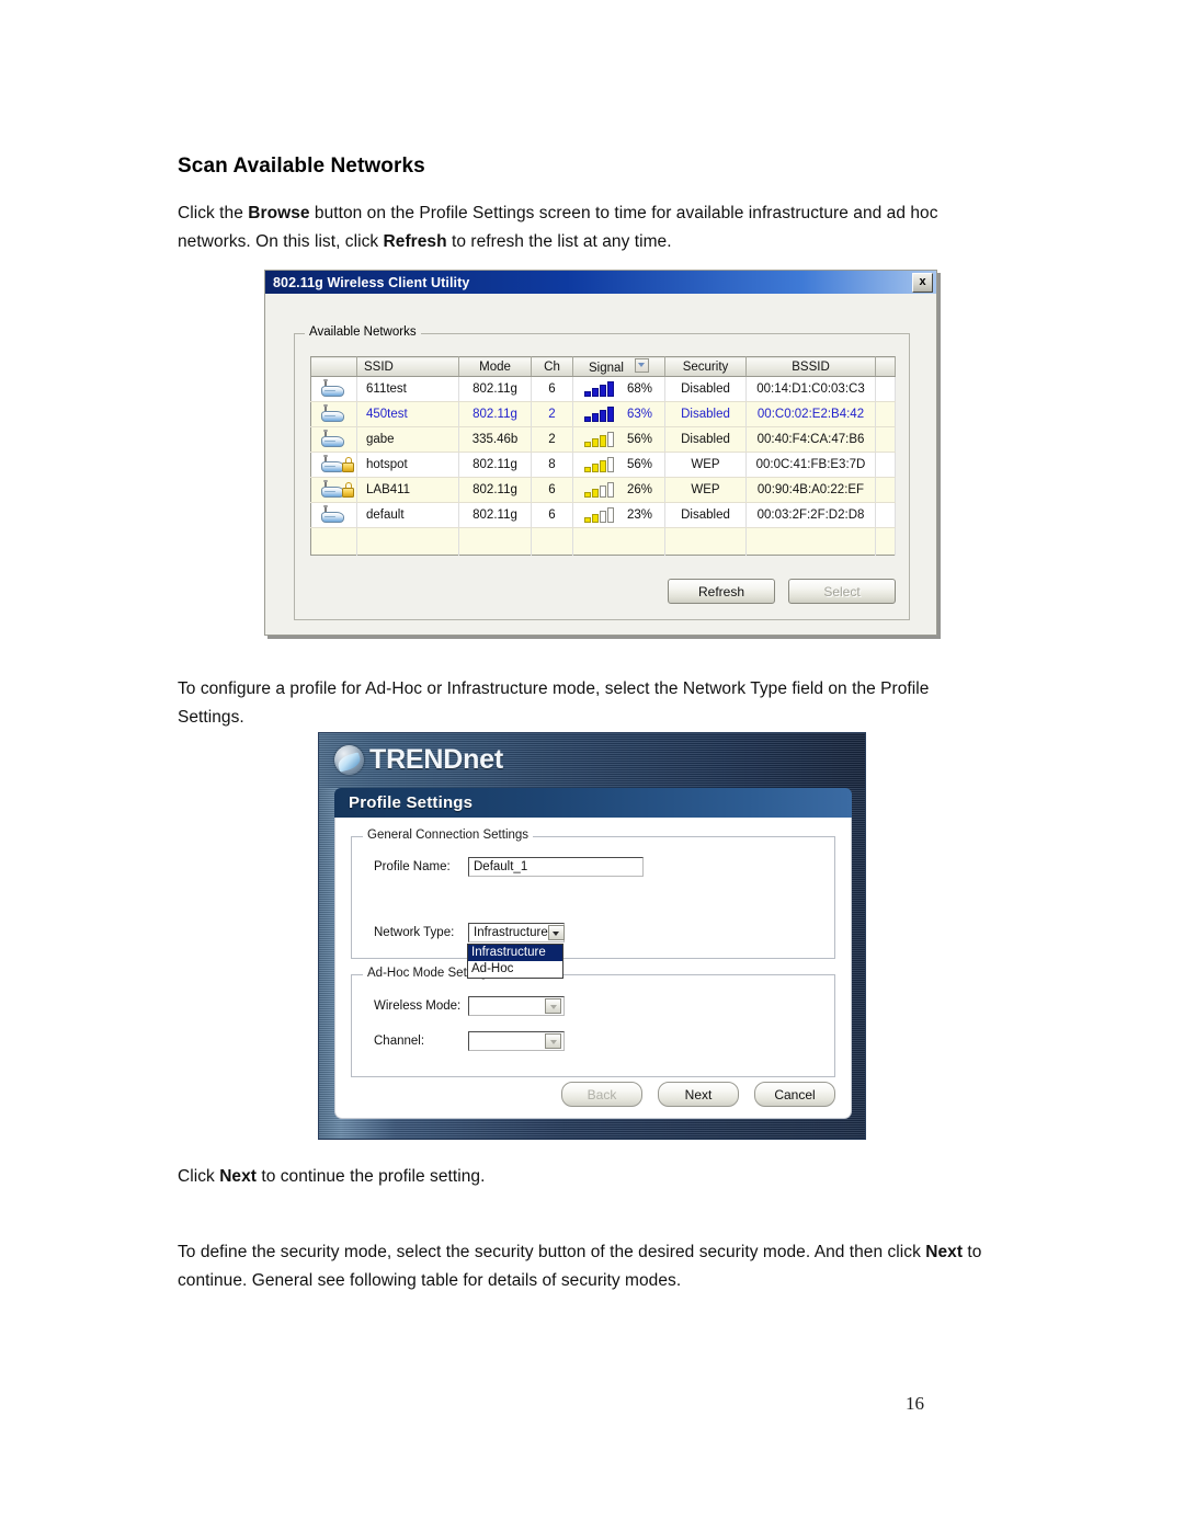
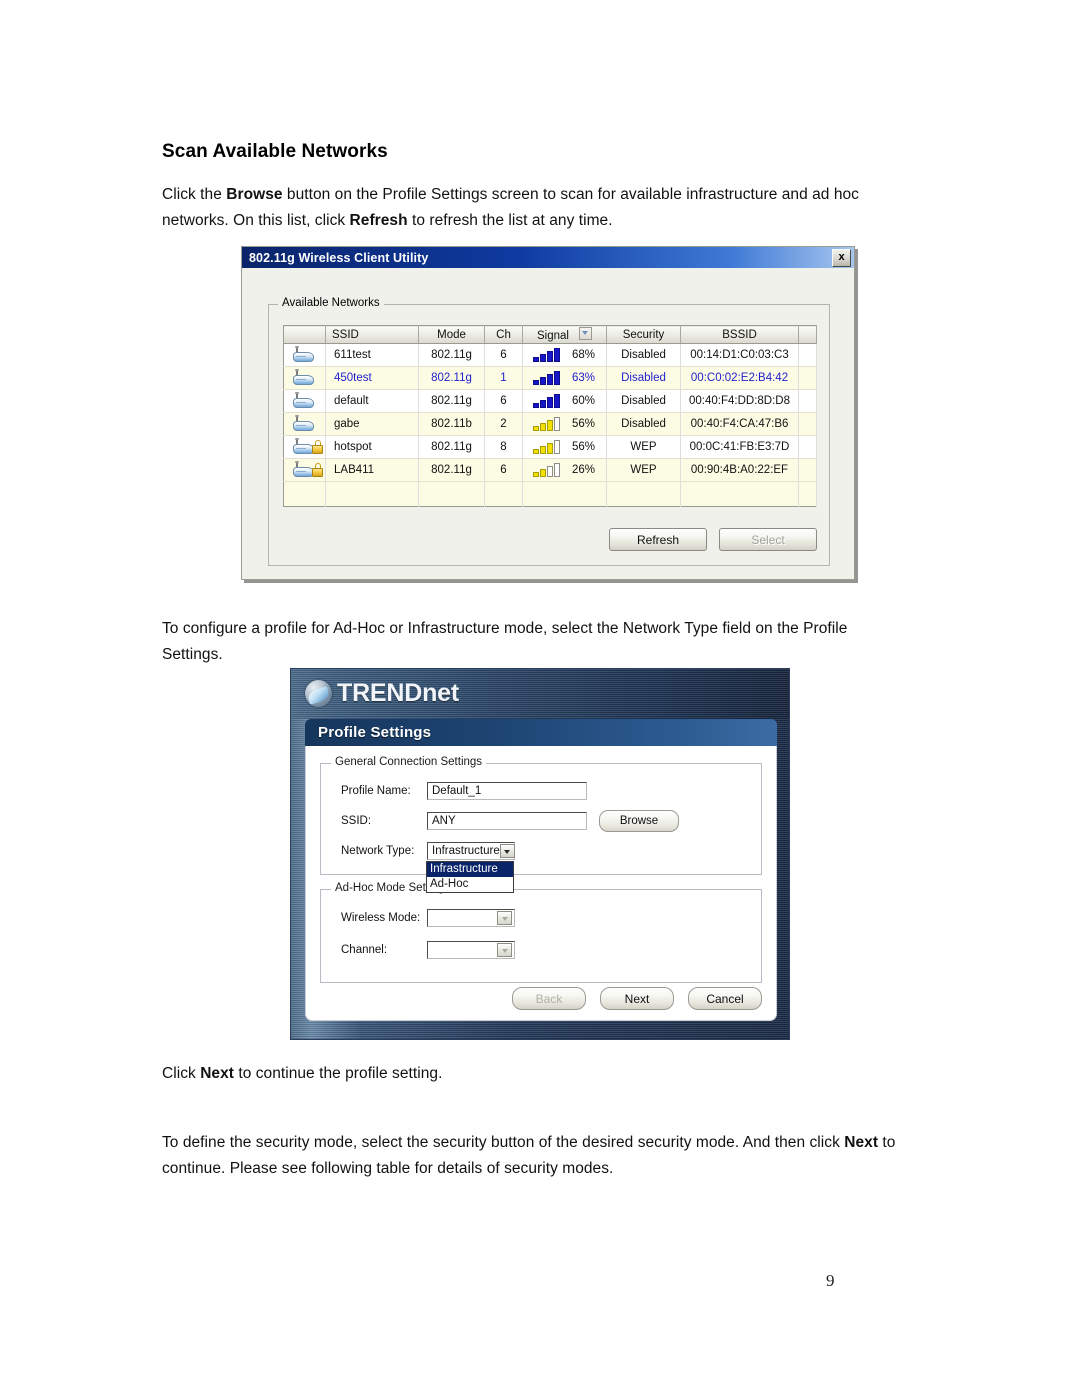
  Scan Available Networks
- Click the Browse button on the Profile Settings screen to time for available infrastructure and ad hoc networks. On this list, click Refresh to refresh the list at any time.
+ Click the Browse button on the Profile Settings screen to scan for available infrastructure and ad hoc networks. On this list, click Refresh to refresh the list at any time.
  802.11g Wireless Client Utility
  x
  Available Networks
  	SSID	Mode	Ch	Signal	Security	BSSID
  	611test	802.11g	6	68%	Disabled	00:14:D1:C0:03:C3
- 	450test	802.11g	2	63%	Disabled	00:C0:02:E2:B4:42
+ 	450test	802.11g	1	63%	Disabled	00:C0:02:E2:B4:42
+ 	default	802.11g	6	60%	Disabled	00:40:F4:DD:8D:D8
- 	gabe	335.46b	2	56%	Disabled	00:40:F4:CA:47:B6
+ 	gabe	802.11b	2	56%	Disabled	00:40:F4:CA:47:B6
  	hotspot	802.11g	8	56%	WEP	00:0C:41:FB:E3:7D
  	LAB411	802.11g	6	26%	WEP	00:90:4B:A0:22:EF
- 	default	802.11g	6	23%	Disabled	00:03:2F:2F:D2:D8
  Refresh
  Select
  To configure a profile for Ad-Hoc or Infrastructure mode, select the Network Type field on the Profile Settings.
  TRENDnet
  Profile Settings
  General Connection Settings
  Profile Name:
  Default_1
+ SSID:
+ ANY
+ Browse
  Network Type:
  Infrastructure
  Infrastructure
  Ad-Hoc
  Ad-Hoc Mode Set
  Wireless Mode:
  Channel:
  Back
  Next
  Cancel
  Click Next to continue the profile setting.
- To define the security mode, select the security button of the desired security mode. And then click Next to continue. General see following table for details of security modes.
+ To define the security mode, select the security button of the desired security mode. And then click Next to continue. Please see following table for details of security modes.
- 16
+ 9
